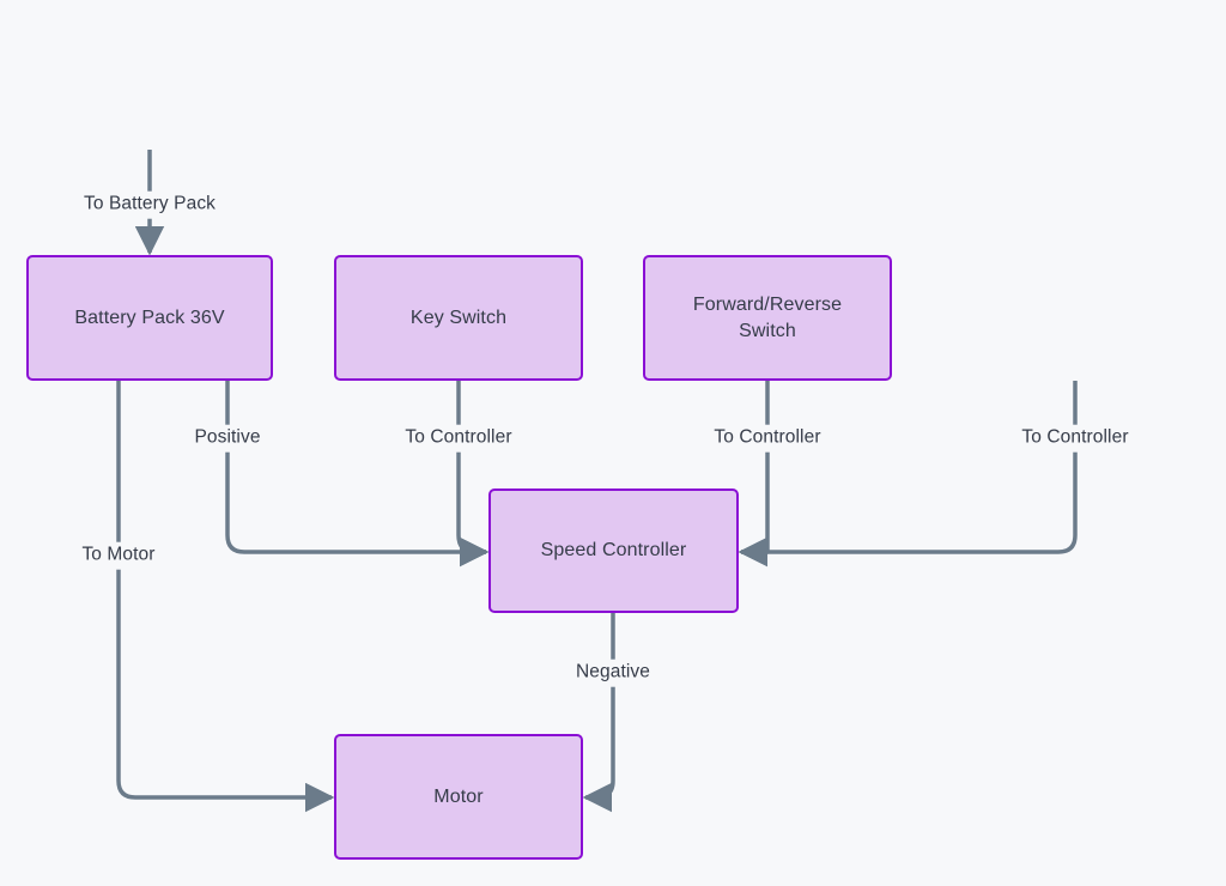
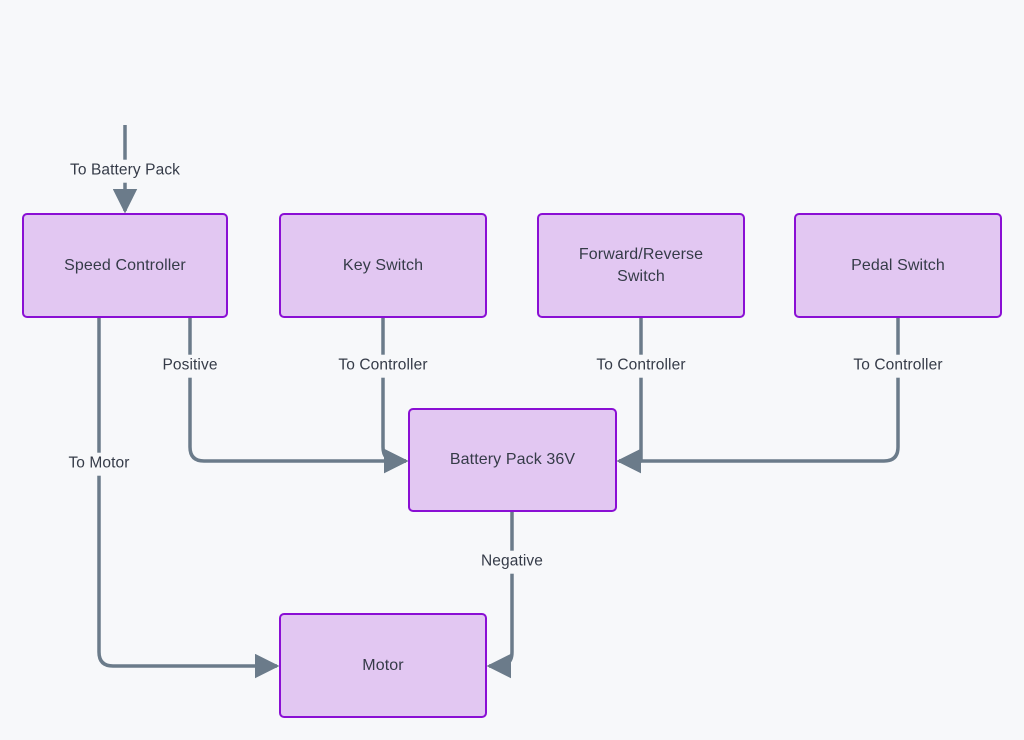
- Battery Pack 36V
+ Speed Controller
  Key Switch
  Forward/Reverse
  Switch
+ Pedal Switch
- Speed Controller
+ Battery Pack 36V
  Motor
  To Battery Pack
  Positive
  To Motor
  To Controller
  To Controller
  To Controller
  Negative
